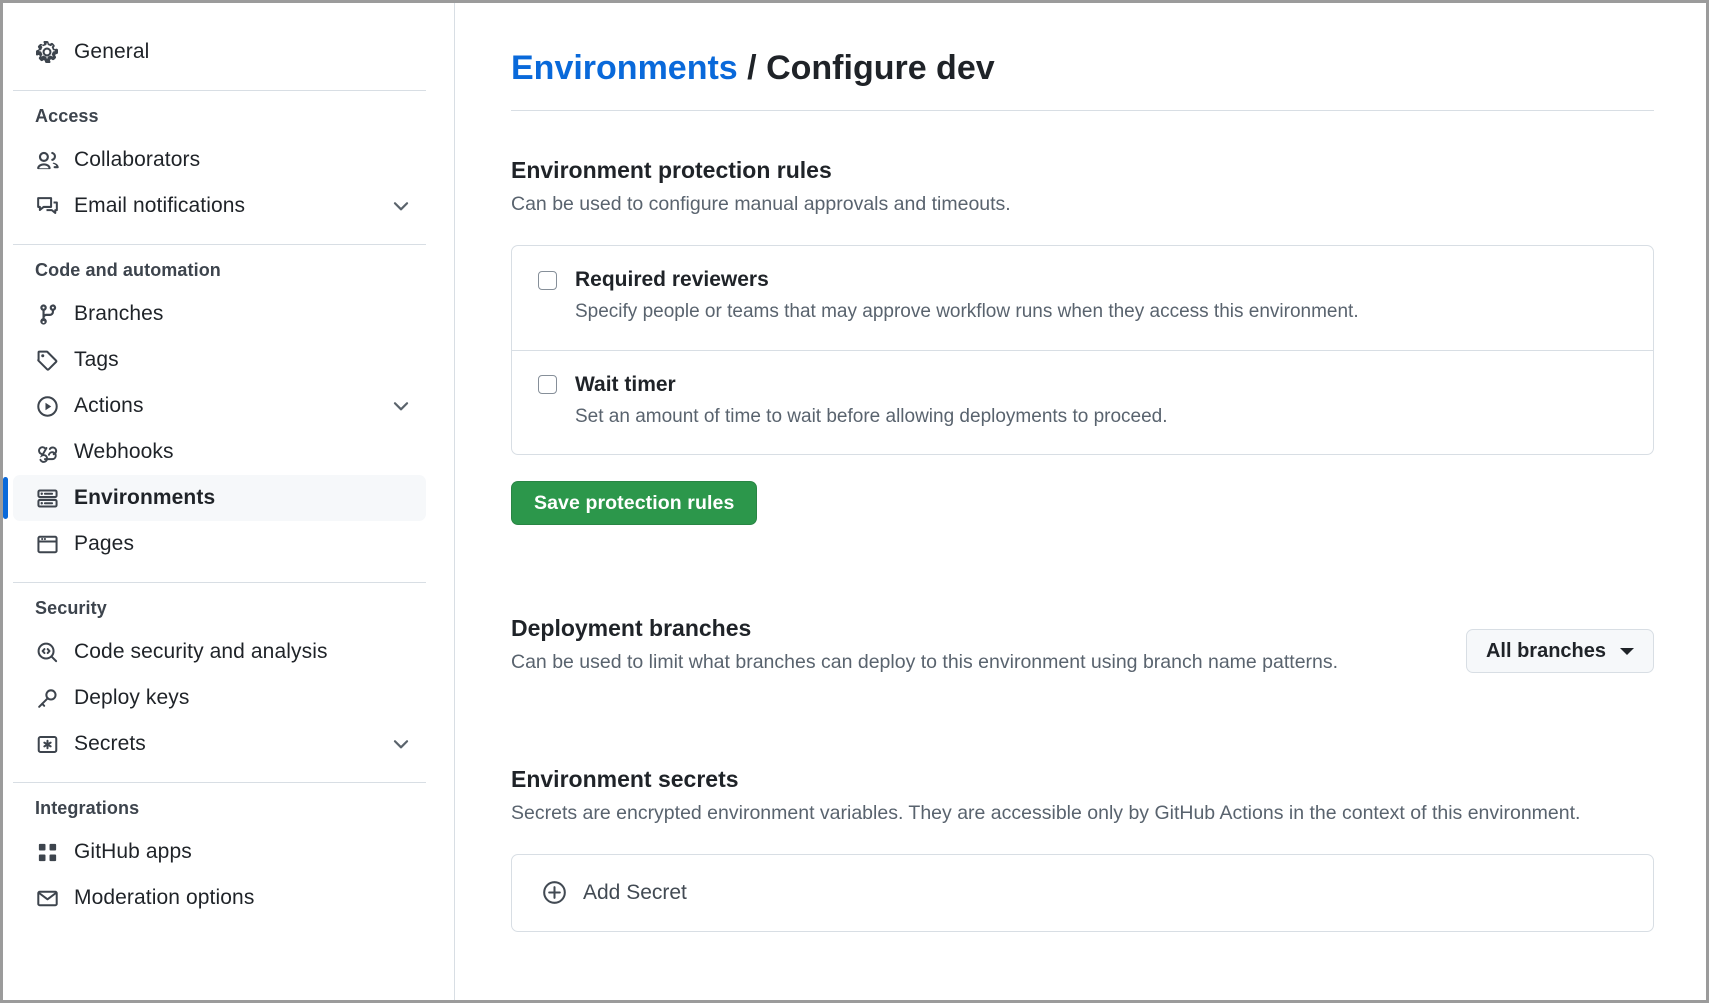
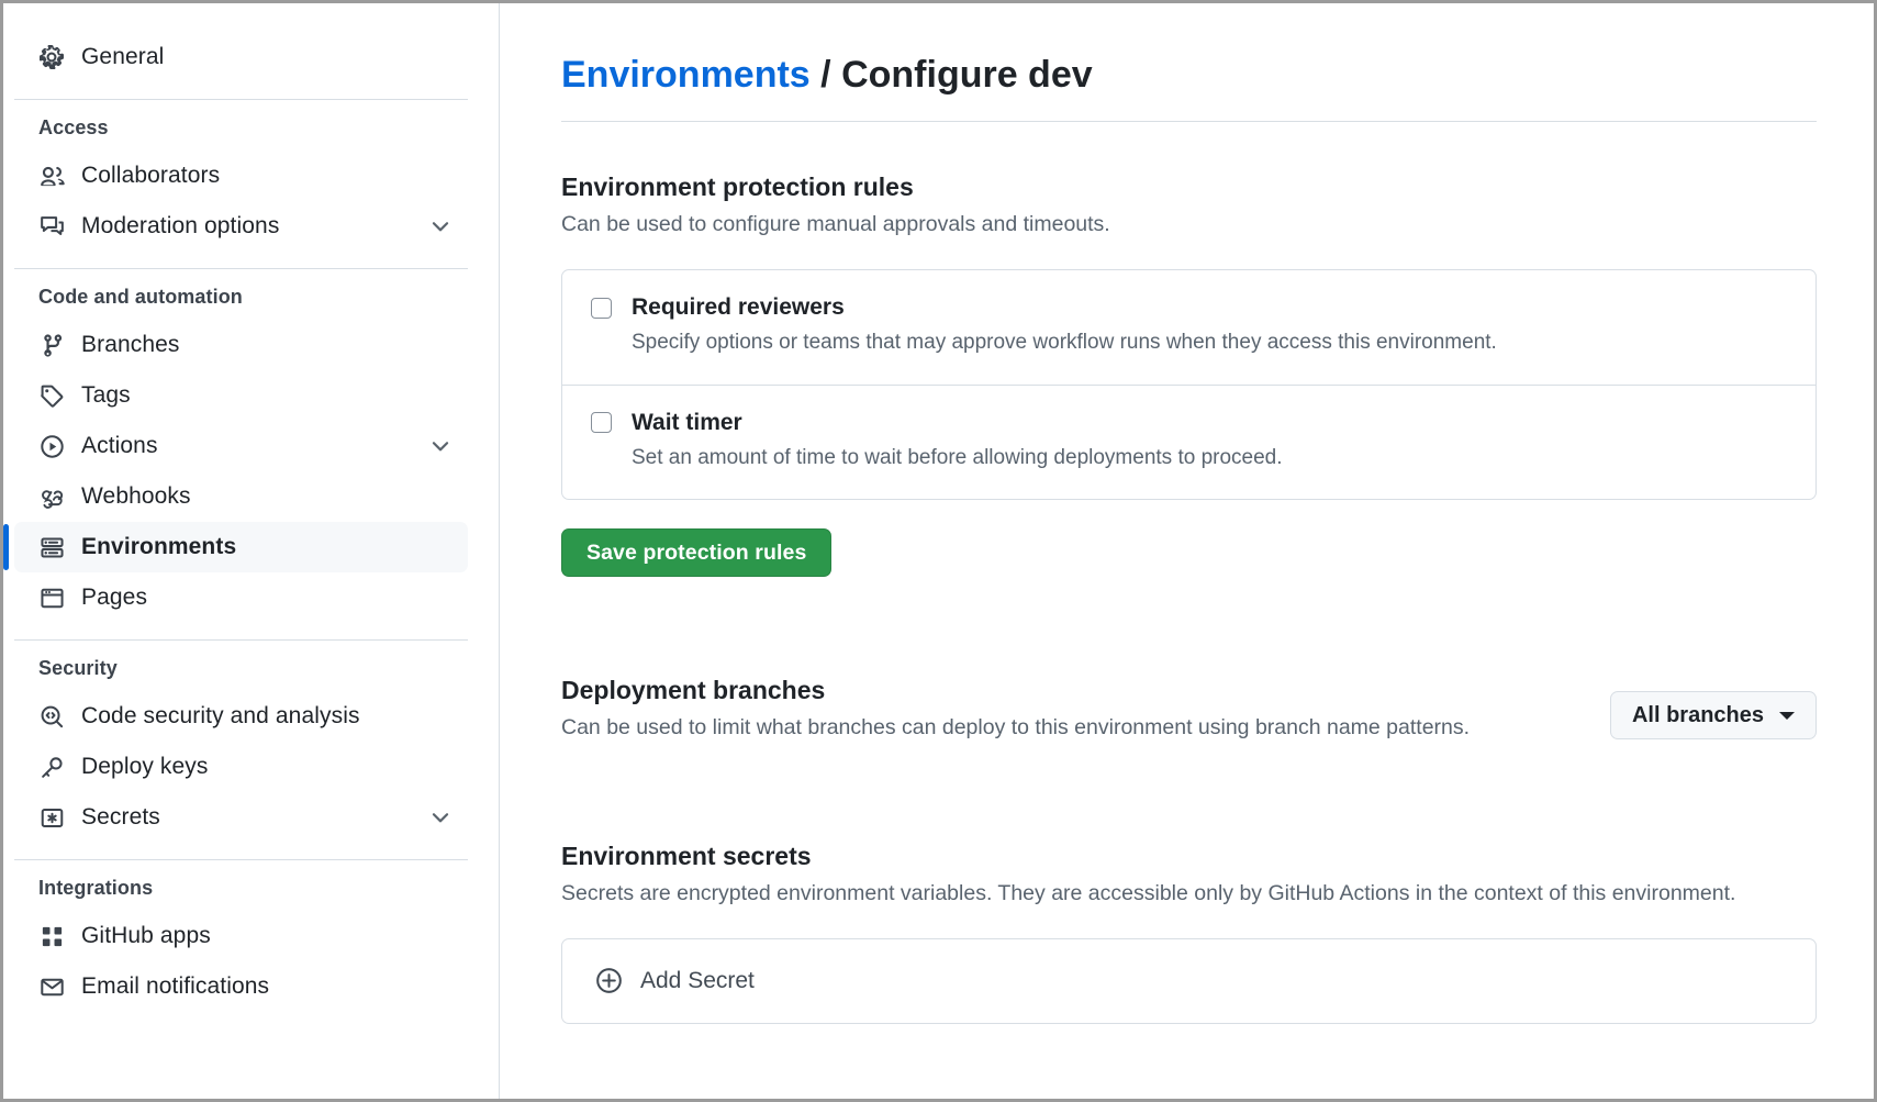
  General
  Access
  Collaborators
- Email notifications
+ Moderation options
  Code and automation
  Branches
  Tags
  Actions
  Webhooks
  Environments
  Pages
  Security
  Code security and analysis
  Deploy keys
  Secrets
  Integrations
  GitHub apps
- Moderation options
+ Email notifications
  Environments / Configure dev
  Environment protection rules
  Can be used to configure manual approvals and timeouts.
  Required reviewers
- Specify people or teams that may approve workflow runs when they access this environment.
+ Specify options or teams that may approve workflow runs when they access this environment.
  Wait timer
  Set an amount of time to wait before allowing deployments to proceed.
  Save protection rules
  Deployment branches
  Can be used to limit what branches can deploy to this environment using branch name patterns.
  All branches
  Environment secrets
  Secrets are encrypted environment variables. They are accessible only by GitHub Actions in the context of this environment.
  Add Secret
